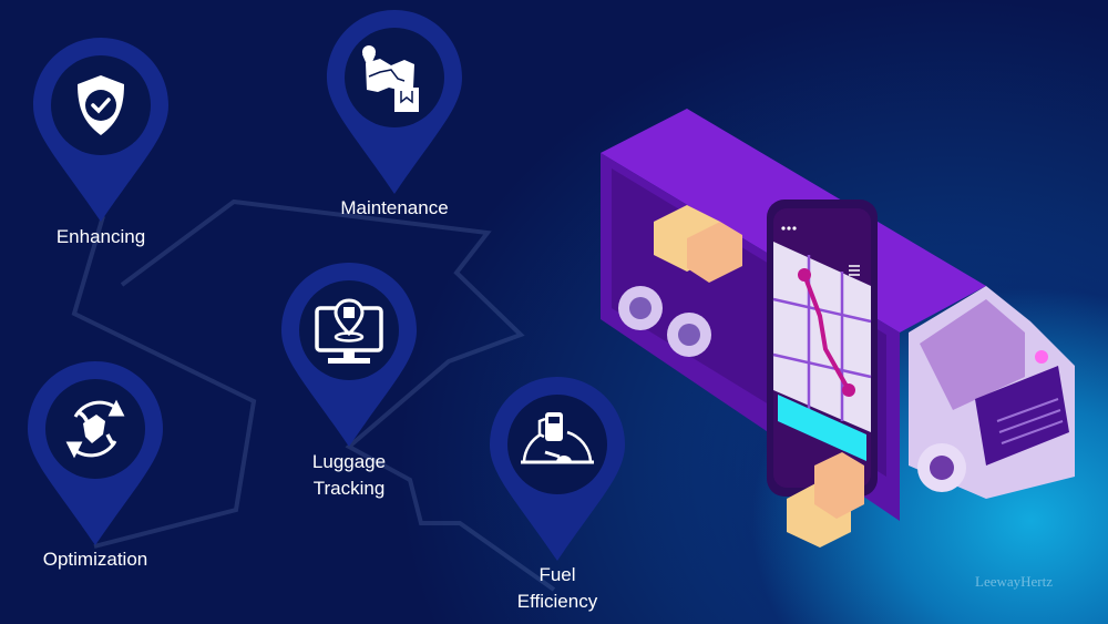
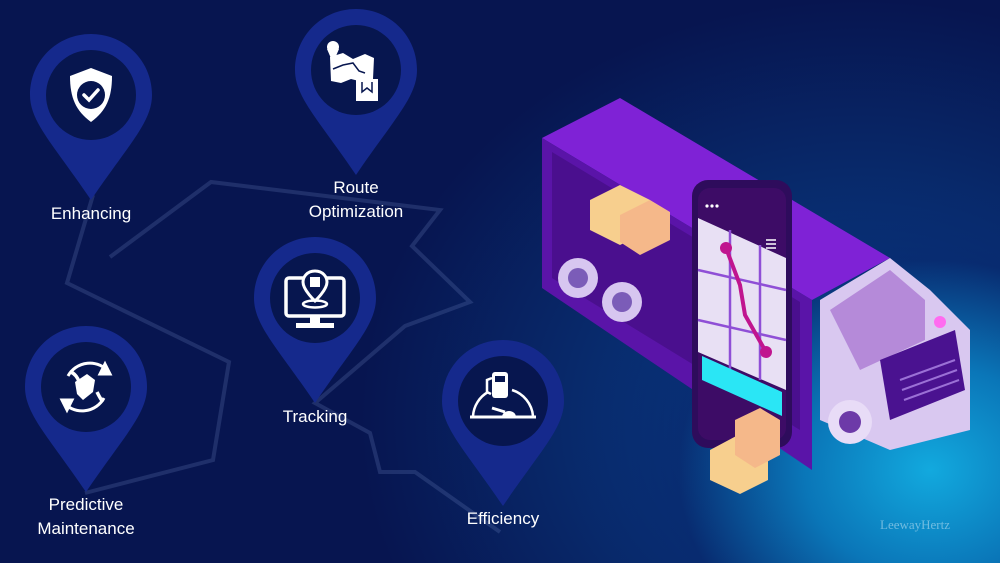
  Enhancing
+ Route
- Maintenance
+ Optimization
- Luggage
  Tracking
+ Predictive
- Optimization
+ Maintenance
- Fuel
  Efficiency
  LeewayHertz
